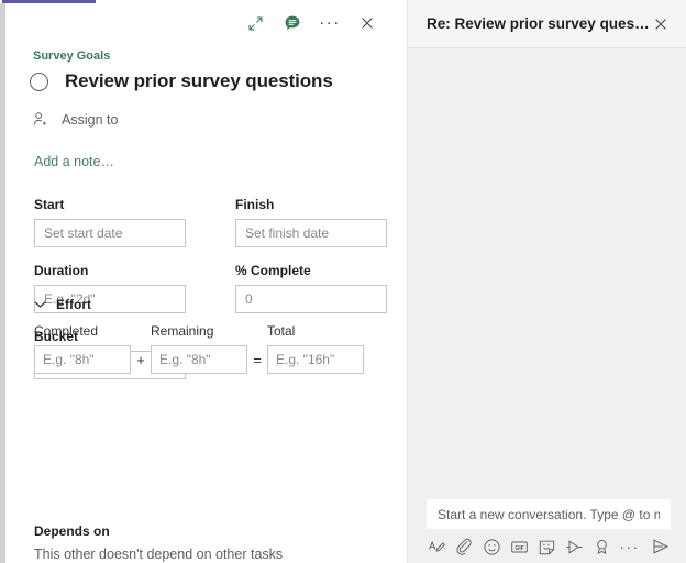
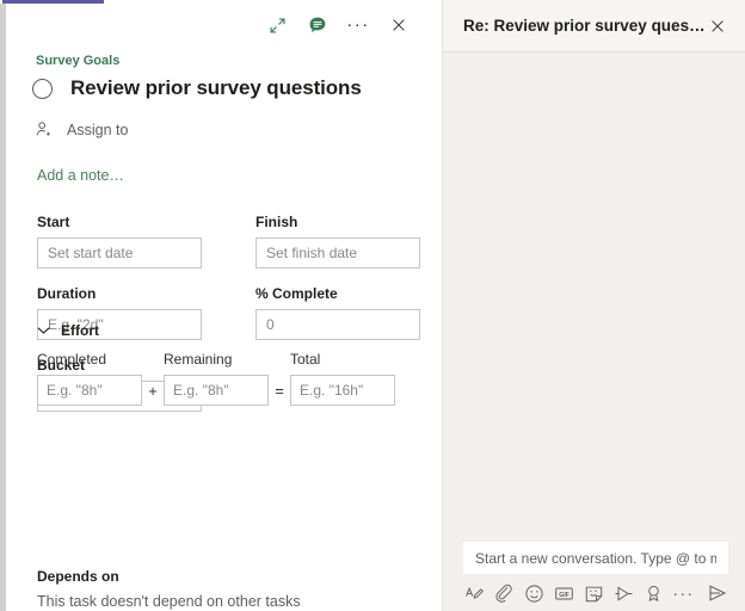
  ···
  Survey Goals
  Review prior survey questions
  Assign to
  Add a note…
  Start
  Set start date
  Finish
  Set finish date
  Duration
  E.g. "2d"
  % Complete
  0
  Bucket
  Effort
  Completed
  Remaining
  Total
  E.g. "8h"
  +
  E.g. "8h"
  =
  E.g. "16h"
  Depends on
- This other doesn't depend on other tasks
+ This task doesn't depend on other tasks
  Re: Review prior survey ques…
  Start a new conversation. Type @ to m
  ···
